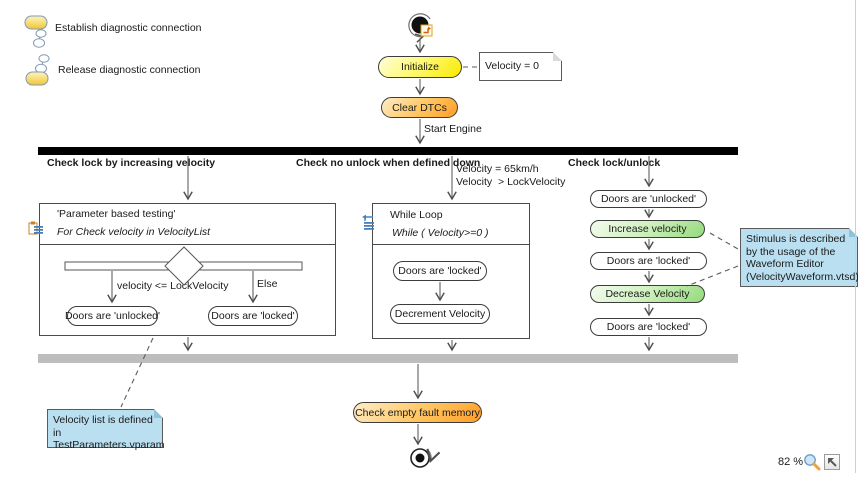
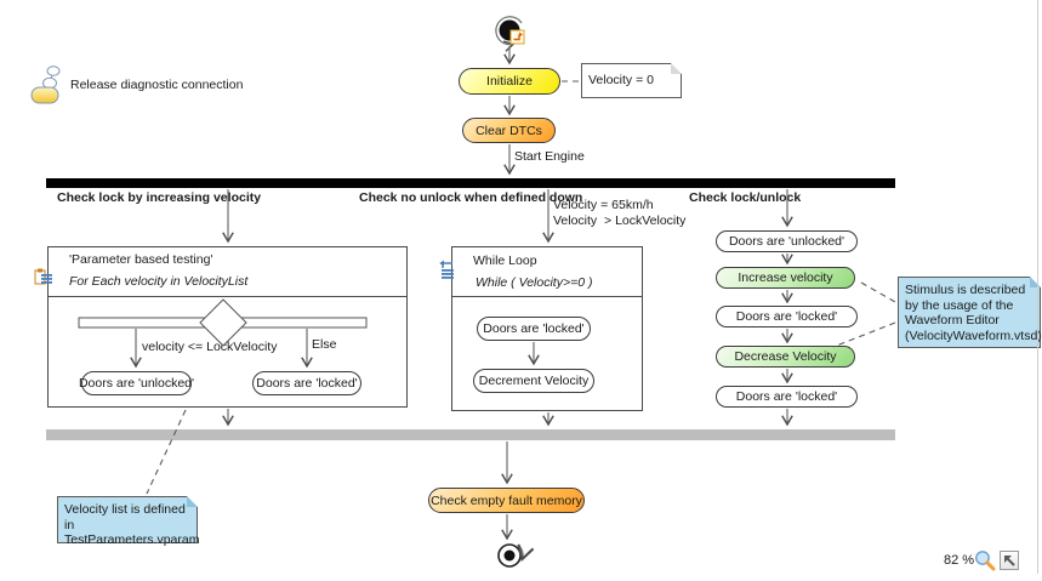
- Establish diagnostic connection
  Release diagnostic connection
  Initialize
  Velocity = 0
  Clear DTCs
  Start Engine
  Check lock by increasing velocity
  Check no unlock when defined down
  Check lock/unlock
  Velocity = 65km/h
  Velocity > LockVelocity
  'Parameter based testing'
- For Check velocity in VelocityList
+ For Each velocity in VelocityList
  velocity <= LockVelocity
  Else
  Doors are 'unlocked'
  Doors are 'locked'
  While Loop
  While ( Velocity>=0 )
  Doors are 'locked'
  Decrement Velocity
  Doors are 'unlocked'
  Increase velocity
  Doors are 'locked'
  Decrease Velocity
  Doors are 'locked'
  Stimulus is described by the usage of the Waveform Editor (VelocityWaveform.vtsd)
  Velocity list is defined in TestParameters.vparam
  Check empty fault memory
  82 %
